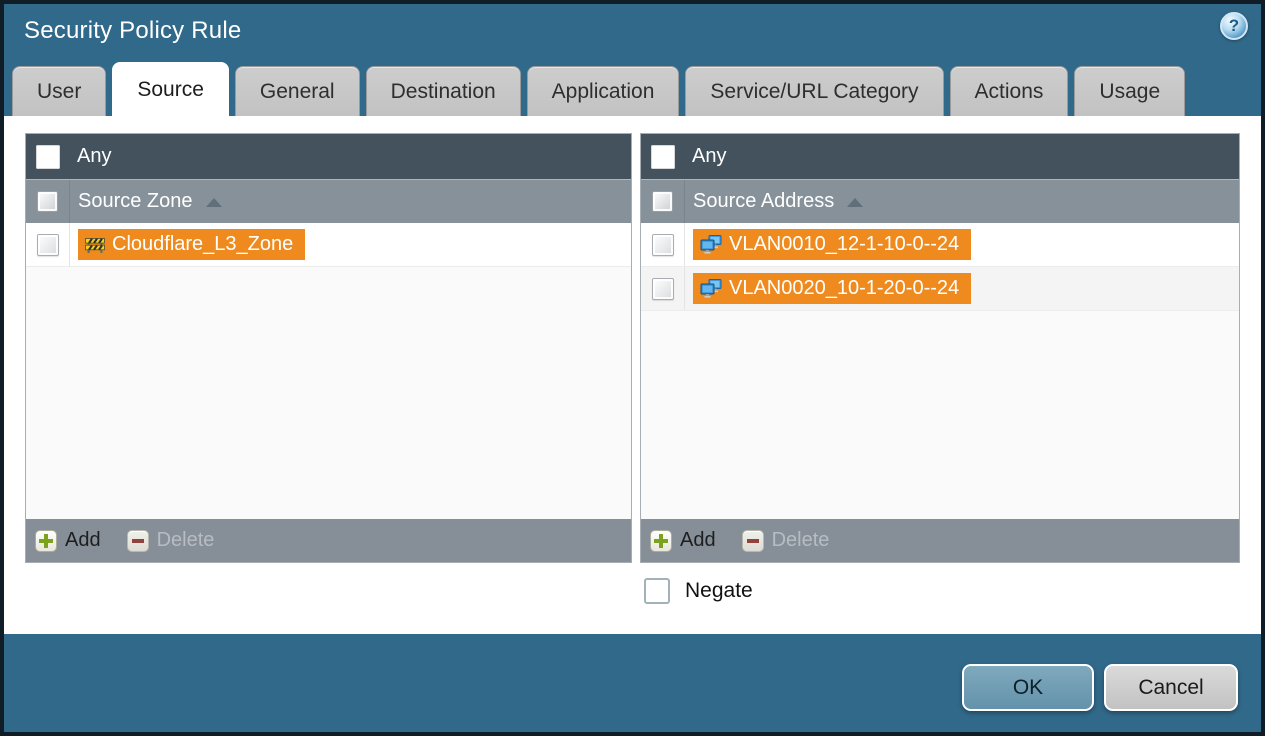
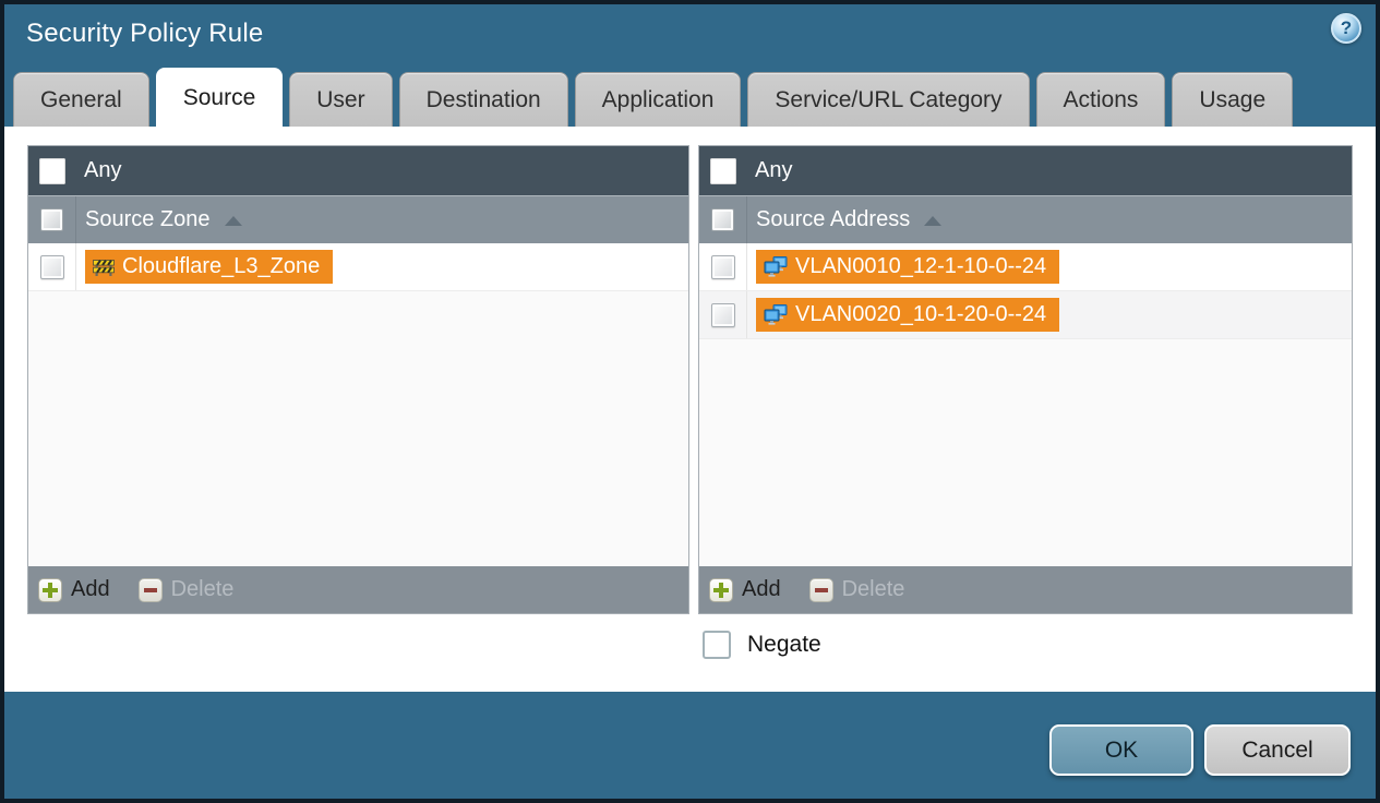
  Security Policy Rule
  ?
- User
+ General
  Source
- General
+ User
  Destination
  Application
  Service/URL Category
  Actions
  Usage
  Any
  Source Zone
  Cloudflare_L3_Zone
  Add
  Delete
  Any
  Source Address
  VLAN0010_12-1-10-0--24
  VLAN0020_10-1-20-0--24
  Add
  Delete
  Negate
  OK
  Cancel
